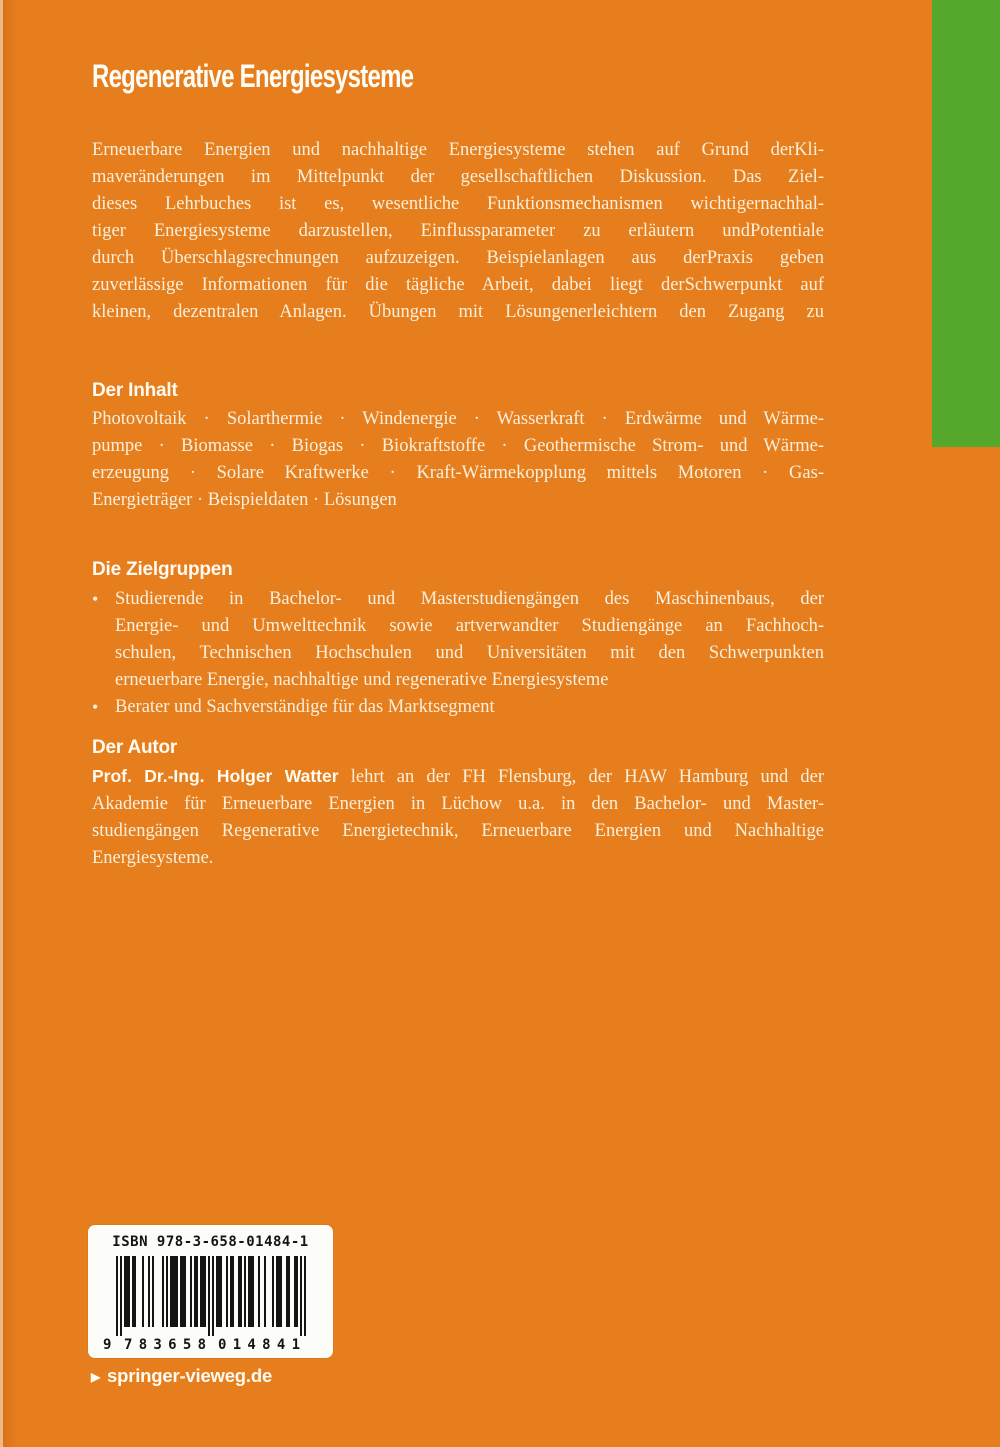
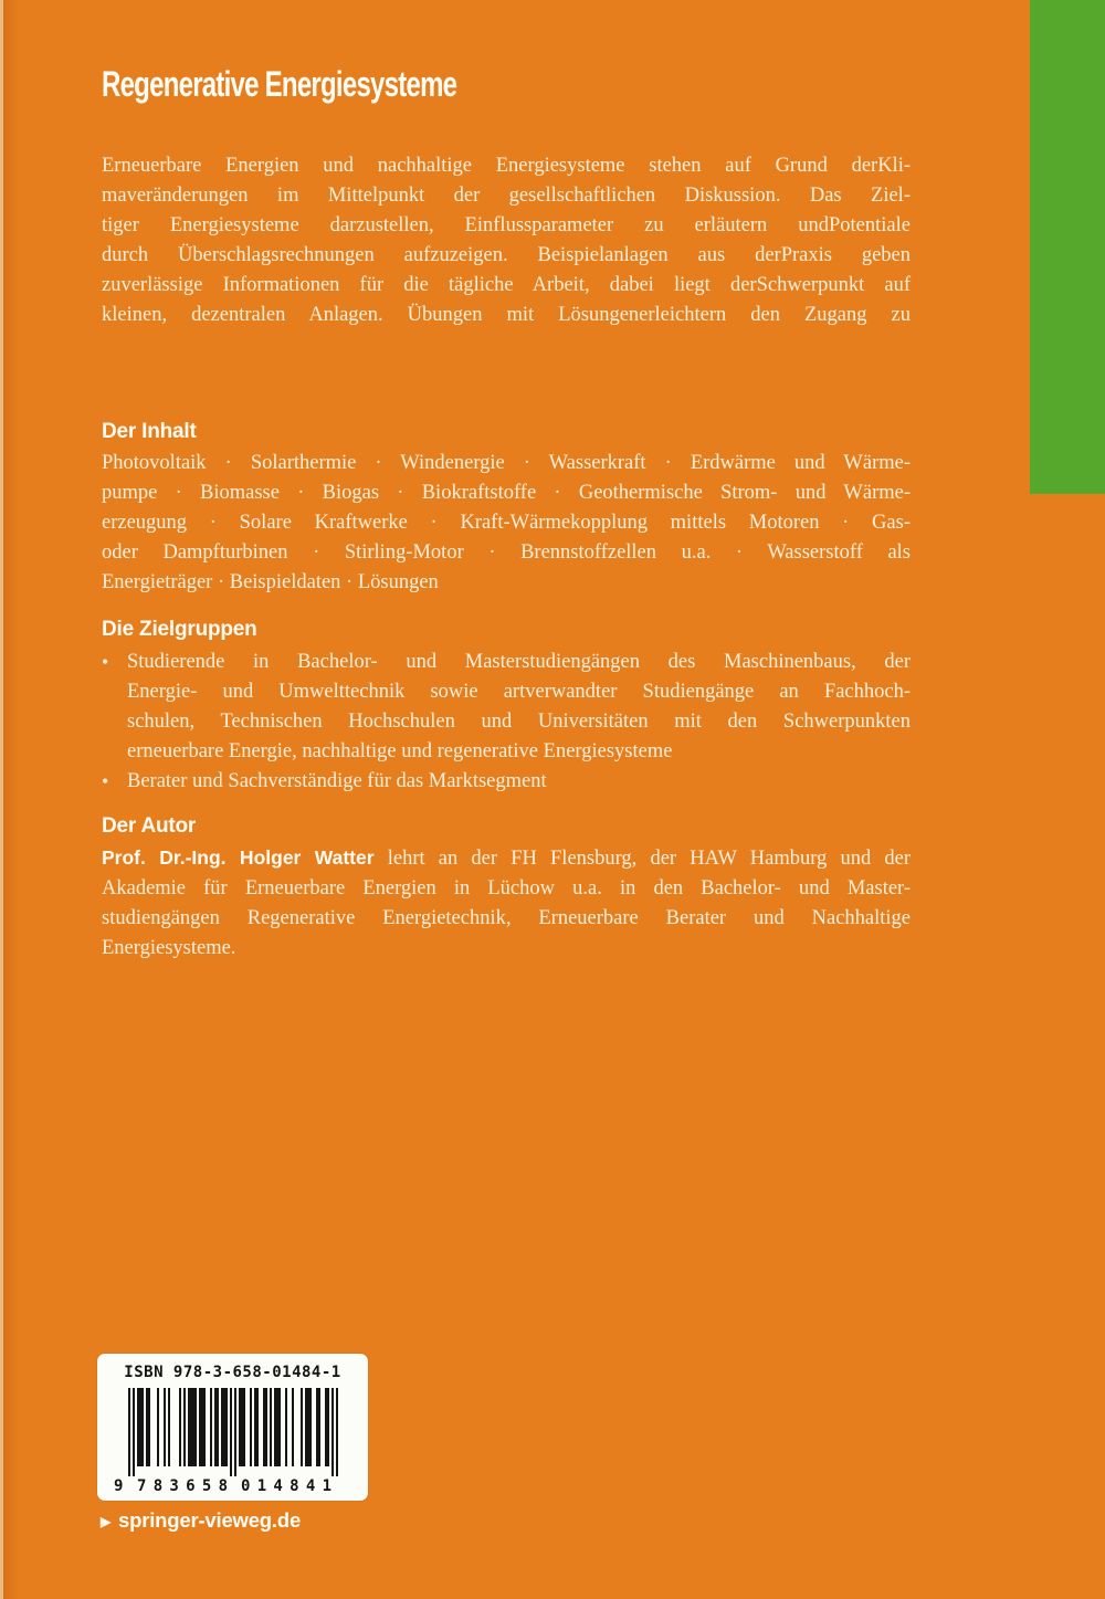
  Regenerative Energiesysteme
  Erneuerbare Energien und nachhaltige Energiesysteme stehen auf Grund derKli-
  maveränderungen im Mittelpunkt der gesellschaftlichen Diskussion. Das Ziel-
- dieses Lehrbuches ist es, wesentliche Funktionsmechanismen wichtigernachhal-
  tiger Energiesysteme darzustellen, Einflussparameter zu erläutern undPotentiale
  durch Überschlagsrechnungen aufzuzeigen. Beispielanlagen aus derPraxis geben
  zuverlässige Informationen für die tägliche Arbeit, dabei liegt derSchwerpunkt auf
  kleinen, dezentralen Anlagen. Übungen mit Lösungenerleichtern den Zugang zu
  Der Inhalt
  Photovoltaik · Solarthermie · Windenergie · Wasserkraft · Erdwärme und Wärme-
  pumpe · Biomasse · Biogas · Biokraftstoffe · Geothermische Strom- und Wärme-
  erzeugung · Solare Kraftwerke · Kraft-Wärmekopplung mittels Motoren · Gas-
+ oder Dampfturbinen · Stirling-Motor · Brennstoffzellen u.a. · Wasserstoff als
  Energieträger · Beispieldaten · Lösungen
  Die Zielgruppen
  •
  Studierende in Bachelor- und Masterstudiengängen des Maschinenbaus, der
  Energie- und Umwelttechnik sowie artverwandter Studiengänge an Fachhoch-
  schulen, Technischen Hochschulen und Universitäten mit den Schwerpunkten
  erneuerbare Energie, nachhaltige und regenerative Energiesysteme
  •
  Berater und Sachverständige für das Marktsegment
  Der Autor
  Prof. Dr.-Ing. Holger Watter lehrt an der FH Flensburg, der HAW Hamburg und der
  Akademie für Erneuerbare Energien in Lüchow u.a. in den Bachelor- und Master-
- studiengängen Regenerative Energietechnik, Erneuerbare Energien und Nachhaltige
+ studiengängen Regenerative Energietechnik, Erneuerbare Berater und Nachhaltige
  Energiesysteme.
  ISBN 978-3-658-01484-1
  9
  783658
  014841
  ▶
  springer-vieweg.de
